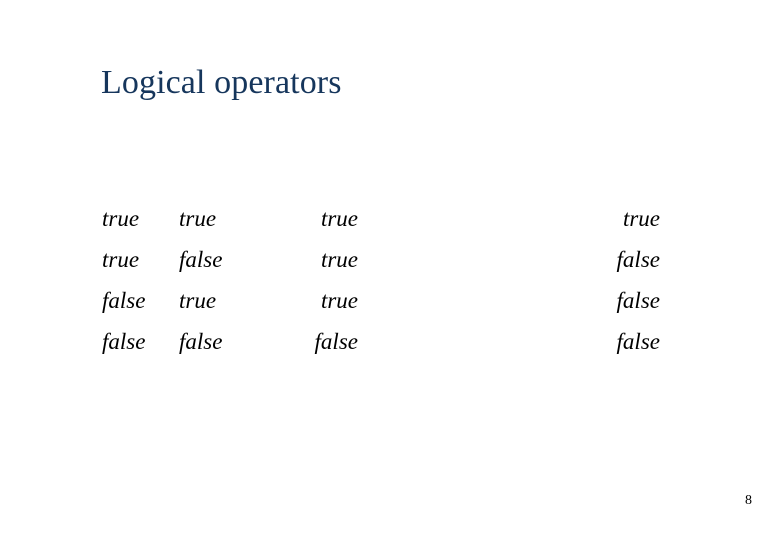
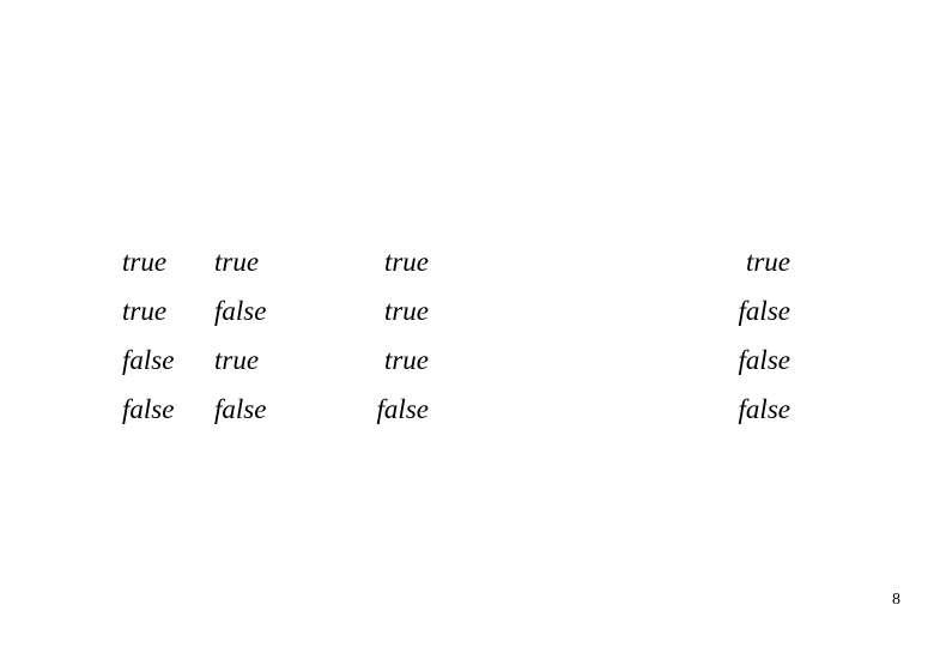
- Logical operators
  true
  true
  true
  true
  true
  false
  true
  false
  false
  true
  true
  false
  false
  false
  false
  false
  8
